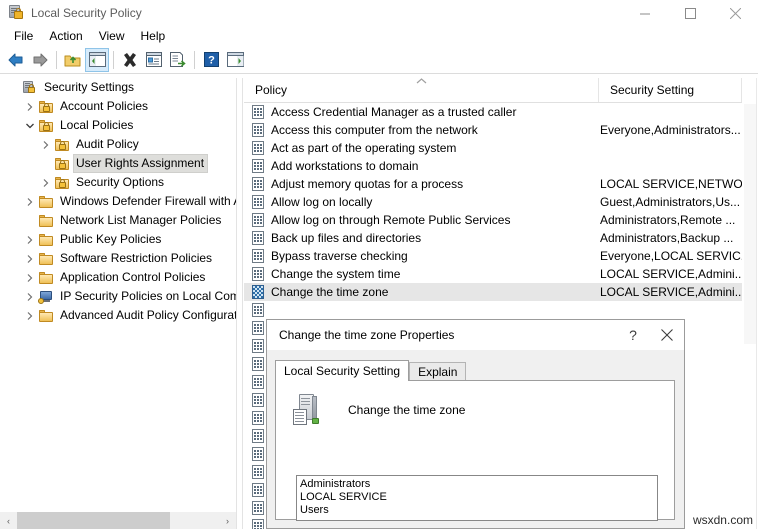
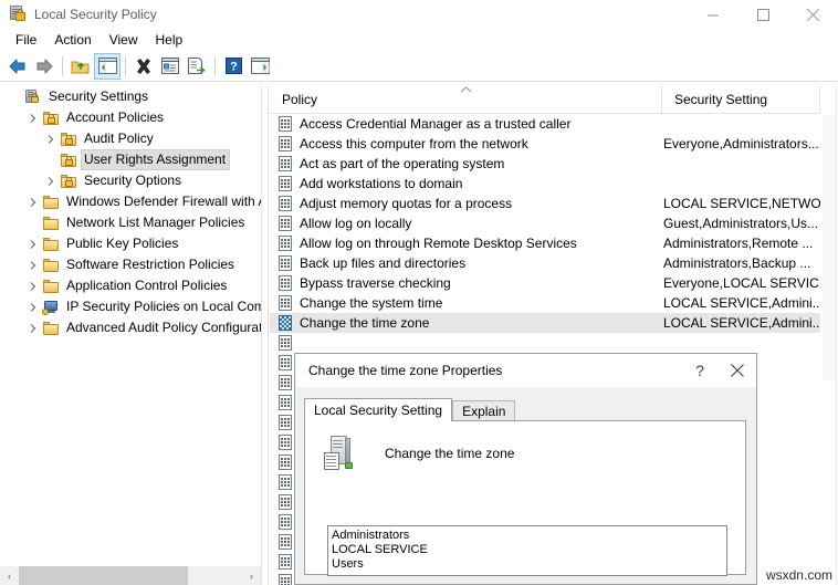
  Local Security Policy
  File
  Action
  View
  Help
  ?
  Security Settings
  Account Policies
- Local Policies
  Audit Policy
  User Rights Assignment
  Security Options
  Windows Defender Firewall with
  Network List Manager Policies
  Public Key Policies
  Software Restriction Policies
  Application Control Policies
  IP Security Policies on Local Com
  Advanced Audit Policy Configura
  ‹
  ›
  Policy
  Security Setting
  Access Credential Manager as a trusted caller
  Access this computer from the network
  Everyone,Administrators...
  Act as part of the operating system
  Add workstations to domain
  Adjust memory quotas for a process
  LOCAL SERVICE,NETWO
  Allow log on locally
  Guest,Administrators,Us...
- Allow log on through Remote Public Services
+ Allow log on through Remote Desktop Services
  Administrators,Remote ...
  Back up files and directories
  Administrators,Backup ...
  Bypass traverse checking
  Everyone,LOCAL SERVIC
  Change the system time
  LOCAL SERVICE,Admini..
  Change the time zone
  LOCAL SERVICE,Admini..
  Change the time zone Properties
  ?
  Local Security Setting
  Explain
  Change the time zone
  Administrators
  LOCAL SERVICE
  Users
  wsxdn.com
